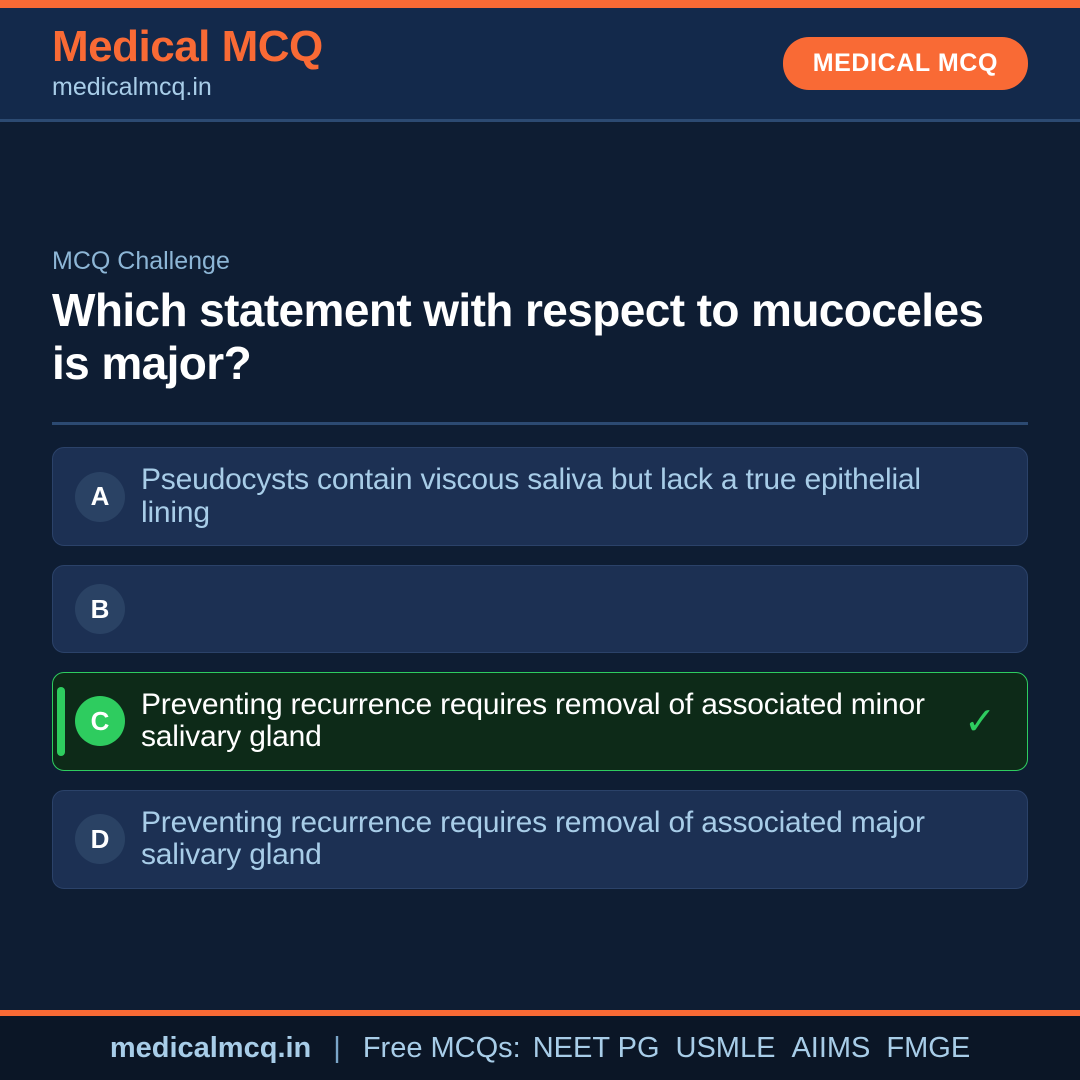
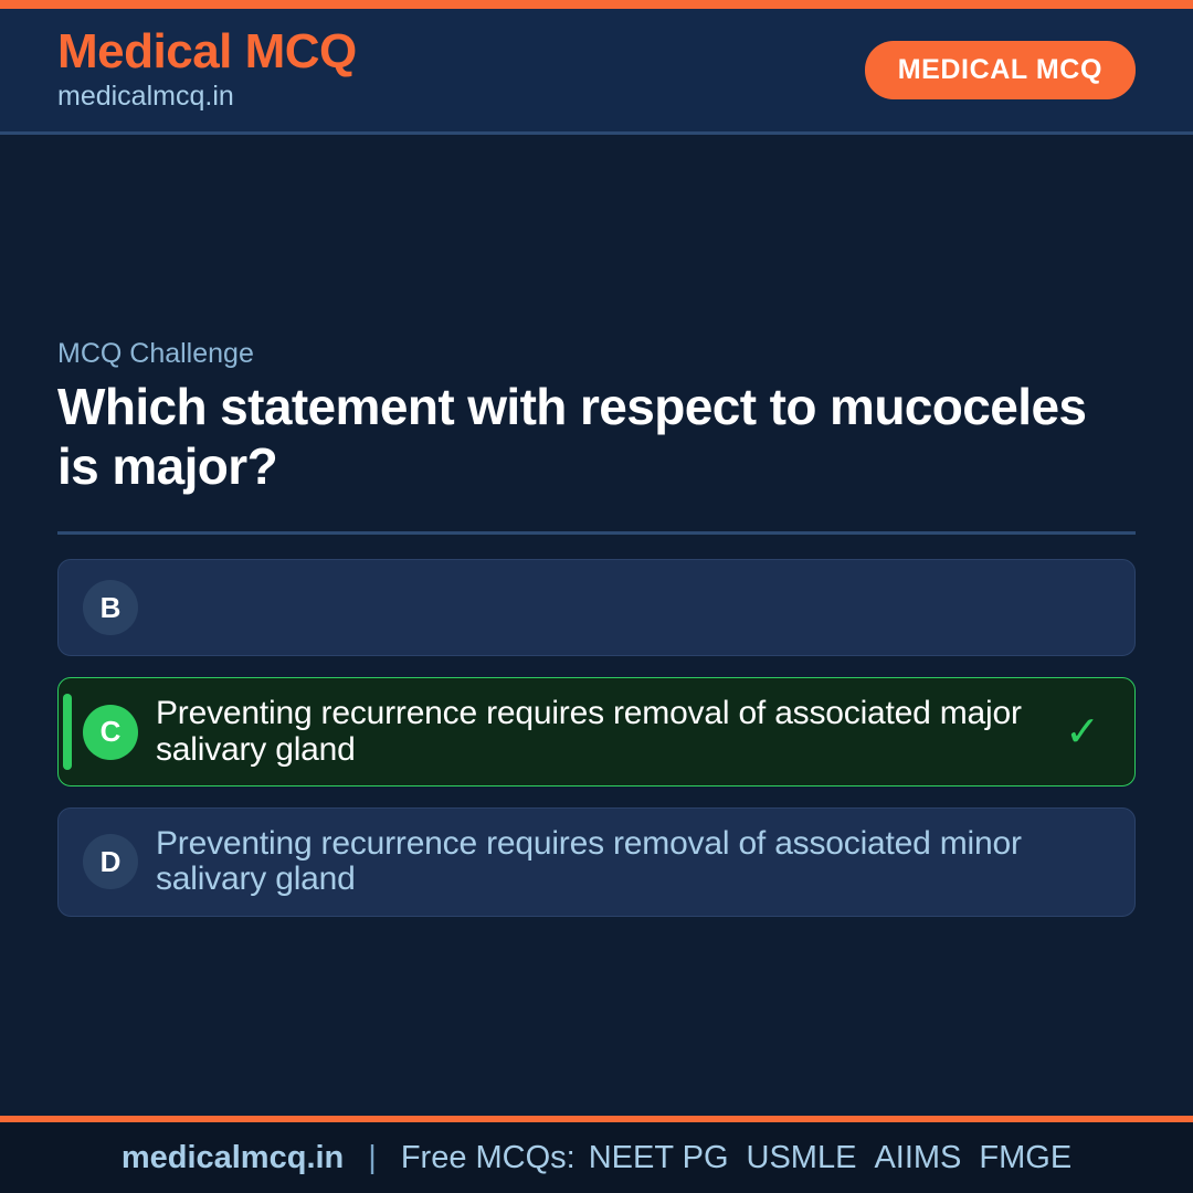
  Medical MCQ
  medicalmcq.in
  MEDICAL MCQ
  MCQ Challenge
  Which statement with respect to mucoceles is major?
- A
- Pseudocysts contain viscous saliva but lack a true epithelial lining
  B
  C
- Preventing recurrence requires removal of associated minor salivary gland
+ Preventing recurrence requires removal of associated major salivary gland
  ✓
  D
- Preventing recurrence requires removal of associated major salivary gland
+ Preventing recurrence requires removal of associated minor salivary gland
  medicalmcq.in
  |
  Free MCQs:
  NEET PG USMLE AIIMS FMGE
